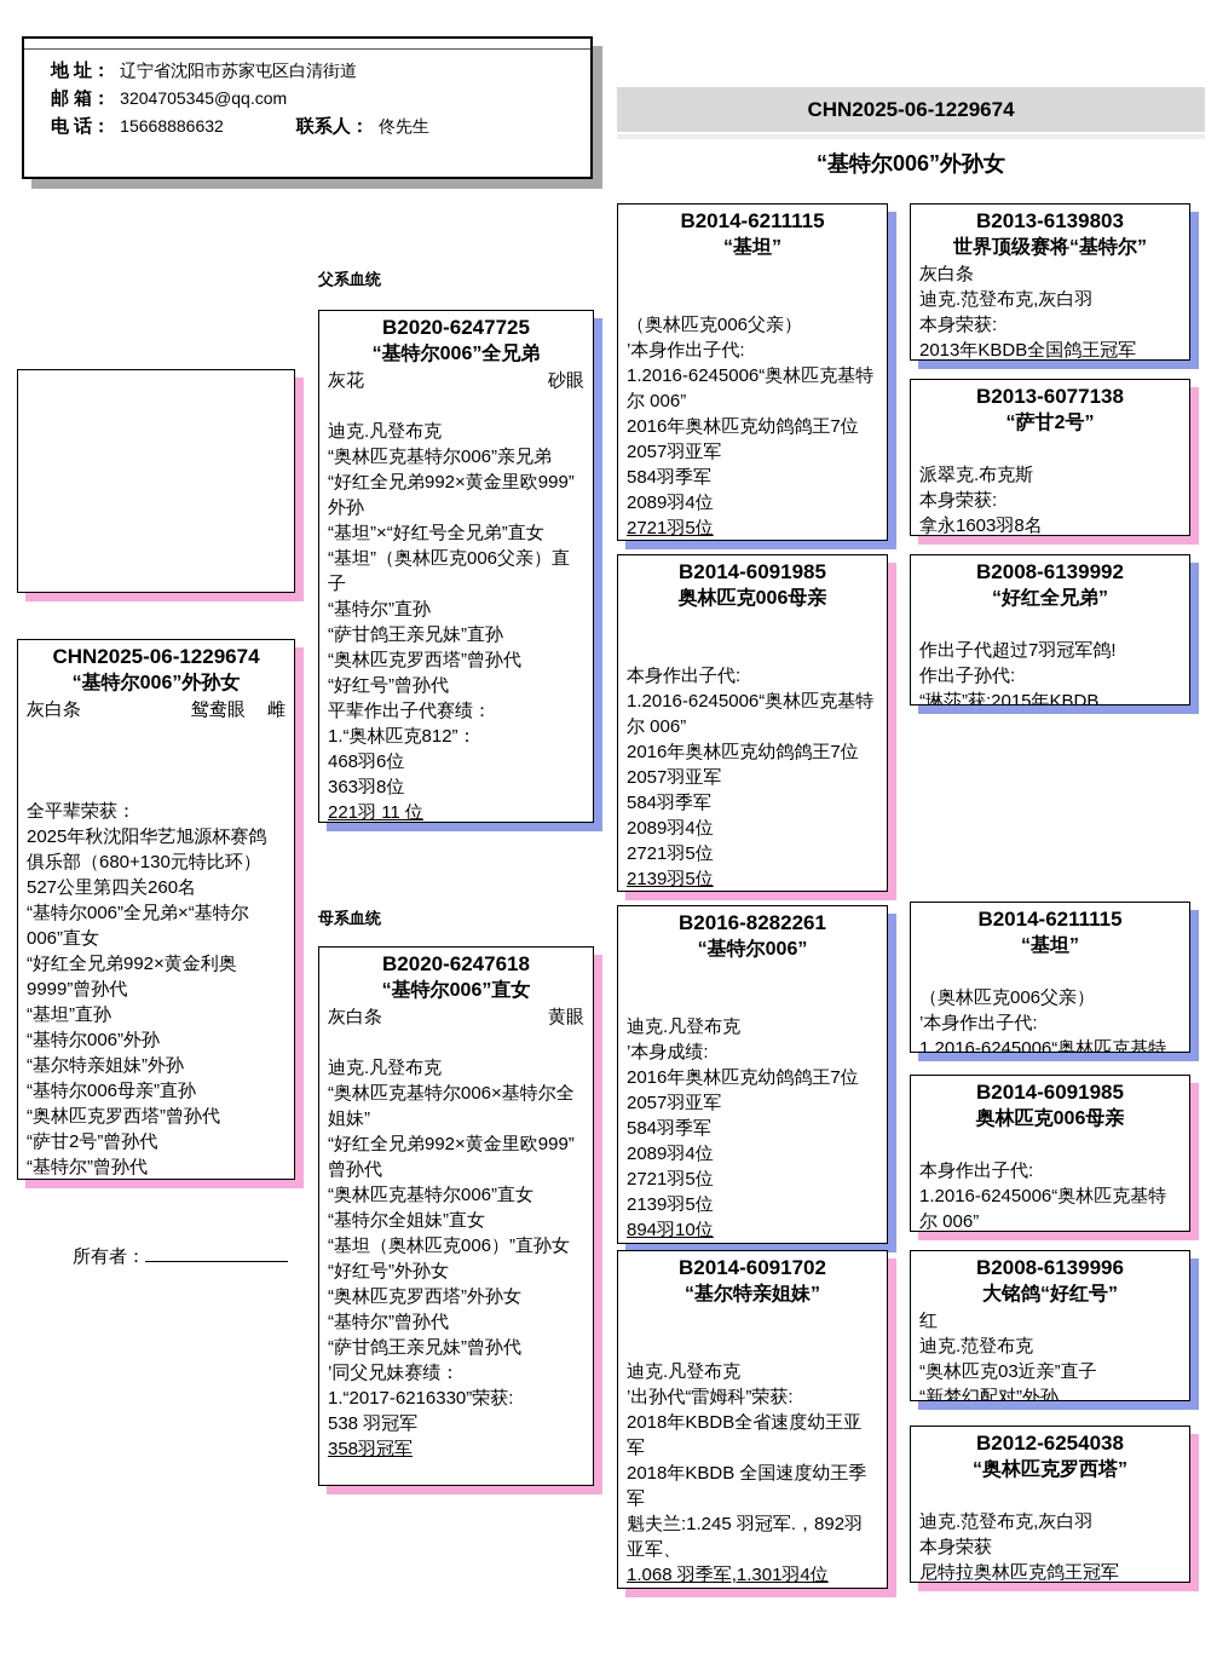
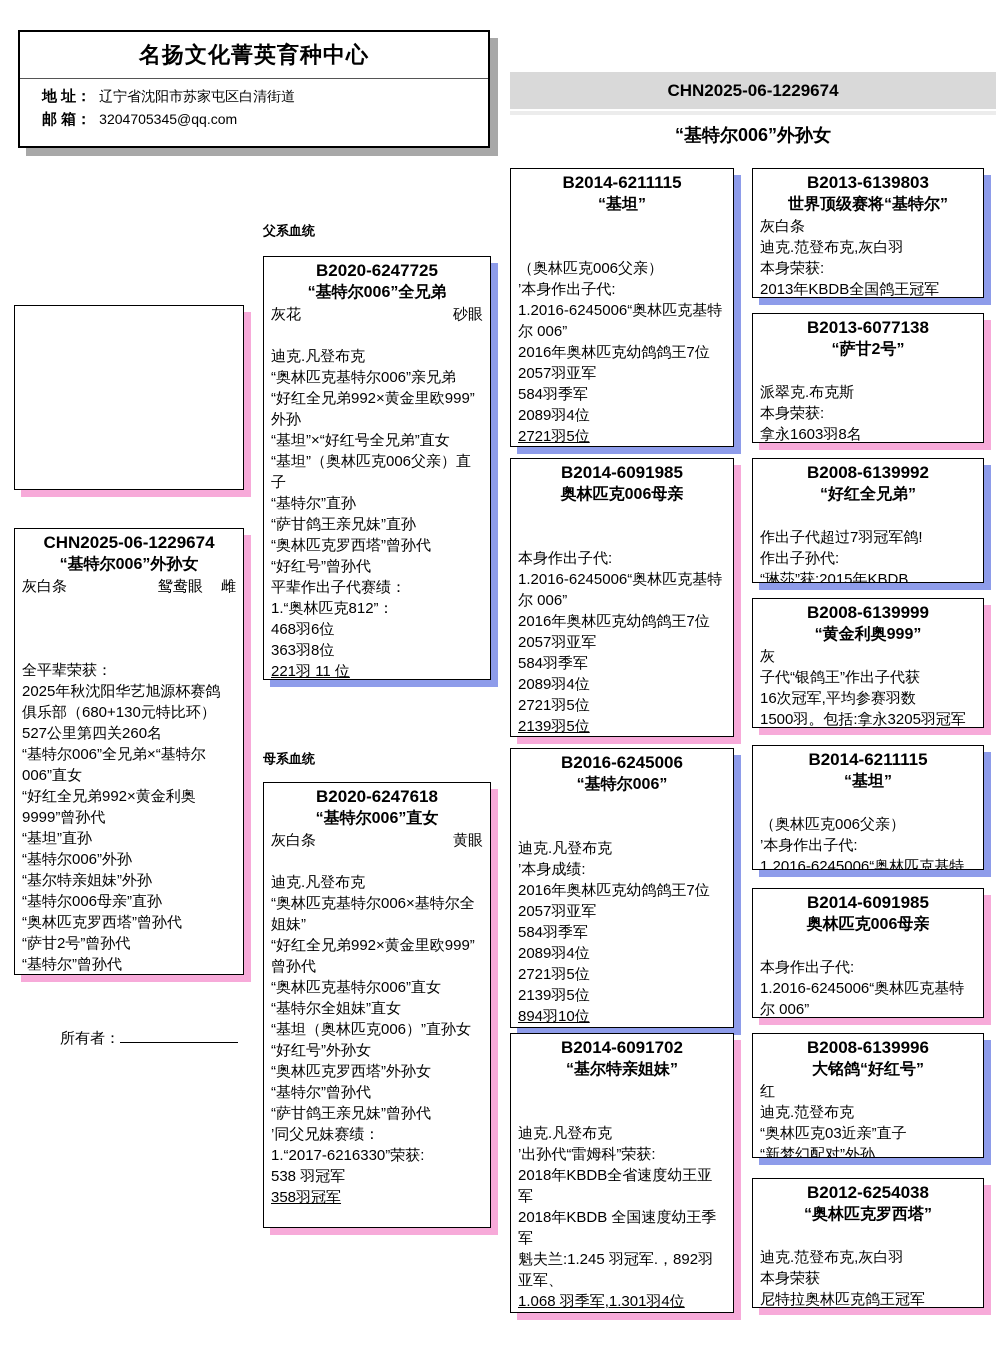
+ 名扬文化菁英育种中心
  地 址： 辽宁省沈阳市苏家屯区白清街道
  邮 箱： 3204705345@qq.com
- 电 话： 15668886632 联系人： 佟先生
  CHN2025-06-1229674
  “基特尔006”外孙女
  CHN2025-06-1229674
  “基特尔006”外孙女
  灰白条
  鸳鸯眼 雌
  全平辈荣获：
  2025年秋沈阳华艺旭源杯赛鸽
  俱乐部（680+130元特比环）
  527公里第四关260名
  “基特尔006”全兄弟×“基特尔
  006”直女
  “好红全兄弟992×黄金利奥
  9999”曾孙代
  “基坦”直孙
  “基特尔006”外孙
  “基尔特亲姐妹”外孙
  “基特尔006母亲”直孙
  “奥林匹克罗西塔”曾孙代
  “萨甘2号”曾孙代
  “基特尔”曾孙代
  所有者：
  父系血统
  母系血统
  B2020-6247725
  “基特尔006”全兄弟
  灰花
  砂眼
  迪克.凡登布克
  “奥林匹克基特尔006”亲兄弟
  “好红全兄弟992×黄金里欧999”
  外孙
  “基坦”×“好红号全兄弟”直女
  “基坦”（奥林匹克006父亲）直
  子
  “基特尔”直孙
  “萨甘鸽王亲兄妹”直孙
  “奥林匹克罗西塔”曾孙代
  “好红号”曾孙代
  平辈作出子代赛绩：
  1.“奥林匹克812”：
  468羽6位
  363羽8位
  221羽 11 位
  B2020-6247618
  “基特尔006”直女
  灰白条
  黄眼
  迪克.凡登布克
  “奥林匹克基特尔006×基特尔全
  姐妹”
  “好红全兄弟992×黄金里欧999”
  曾孙代
  “奥林匹克基特尔006”直女
  “基特尔全姐妹”直女
  “基坦（奥林匹克006）”直孙女
  “好红号”外孙女
  “奥林匹克罗西塔”外孙女
  “基特尔”曾孙代
  “萨甘鸽王亲兄妹”曾孙代
  ’同父兄妹赛绩：
  1.“2017-6216330”荣获:
  538 羽冠军
  358羽冠军
  B2014-6211115
  “基坦”
  （奥林匹克006父亲）
  ’本身作出子代:
  1.2016-6245006“奥林匹克基特
  尔 006”
  2016年奥林匹克幼鸽鸽王7位
  2057羽亚军
  584羽季军
  2089羽4位
  2721羽5位
  B2014-6091985
  奥林匹克006母亲
  本身作出子代:
  1.2016-6245006“奥林匹克基特
  尔 006”
  2016年奥林匹克幼鸽鸽王7位
  2057羽亚军
  584羽季军
  2089羽4位
  2721羽5位
  2139羽5位
- B2016-8282261
+ B2016-6245006
  “基特尔006”
  迪克.凡登布克
  ’本身成绩:
  2016年奥林匹克幼鸽鸽王7位
  2057羽亚军
  584羽季军
  2089羽4位
  2721羽5位
  2139羽5位
  894羽10位
  B2014-6091702
  “基尔特亲姐妹”
  迪克.凡登布克
  ’出孙代“雷姆科”荣获:
  2018年KBDB全省速度幼王亚
  军
  2018年KBDB 全国速度幼王季
  军
  魁夫兰:1.245 羽冠军.，892羽
  亚军、
  1.068 羽季军,1.301羽4位
  B2013-6139803
  世界顶级赛将“基特尔”
  灰白条
  迪克.范登布克,灰白羽
  本身荣获:
  2013年KBDB全国鸽王冠军
  B2013-6077138
  “萨甘2号”
  派翠克.布克斯
  本身荣获:
  拿永1603羽8名
  B2008-6139992
  “好红全兄弟”
  作出子代超过7羽冠军鸽!
  作出子孙代:
  “琳莎”获:2015年KBDB
+ B2008-6139999
+ “黄金利奥999”
+ 灰
+ 子代“银鸽王”作出子代获
+ 16次冠军,平均参赛羽数
+ 1500羽。包括:拿永3205羽冠军
  B2014-6211115
  “基坦”
  （奥林匹克006父亲）
  ’本身作出子代:
  1.2016-6245006“奥林匹克基特
  B2014-6091985
  奥林匹克006母亲
  本身作出子代:
  1.2016-6245006“奥林匹克基特
  尔 006”
  B2008-6139996
  大铭鸽“好红号”
  红
  迪克.范登布克
  “奥林匹克03近亲”直子
  “新梦幻配对”外孙
  B2012-6254038
  “奥林匹克罗西塔”
  迪克.范登布克,灰白羽
  本身荣获
  尼特拉奥林匹克鸽王冠军
